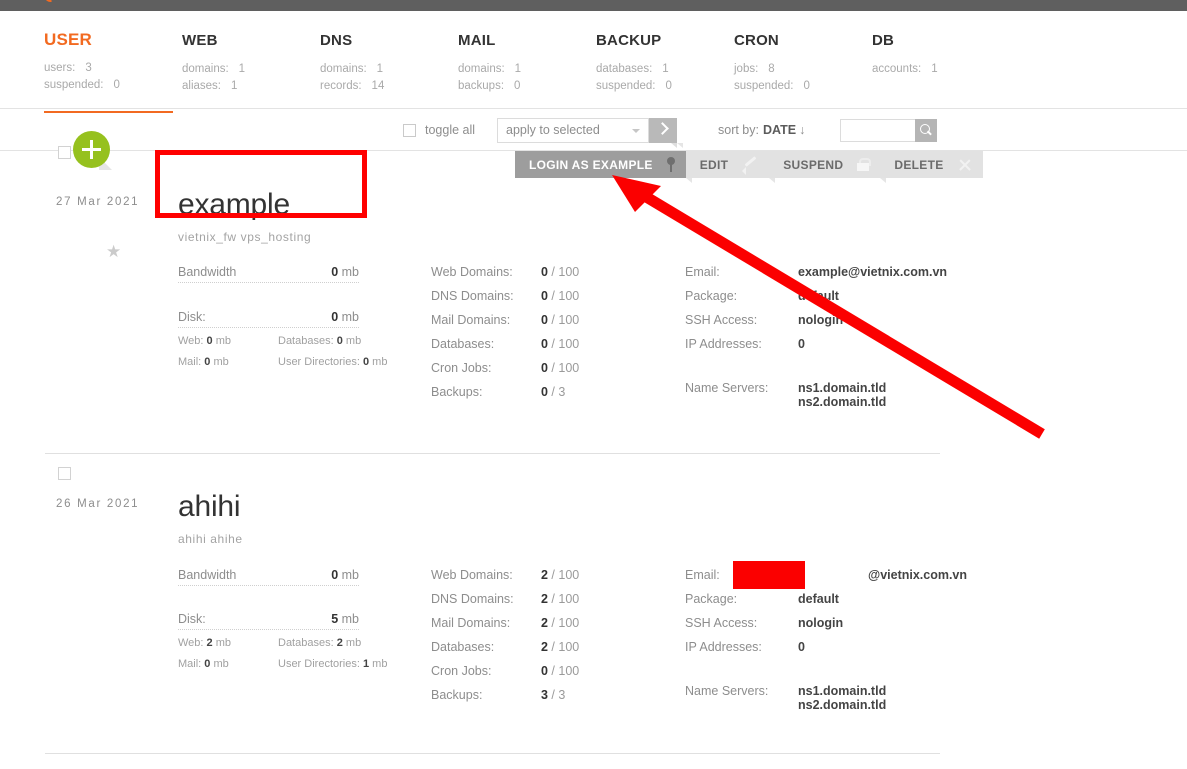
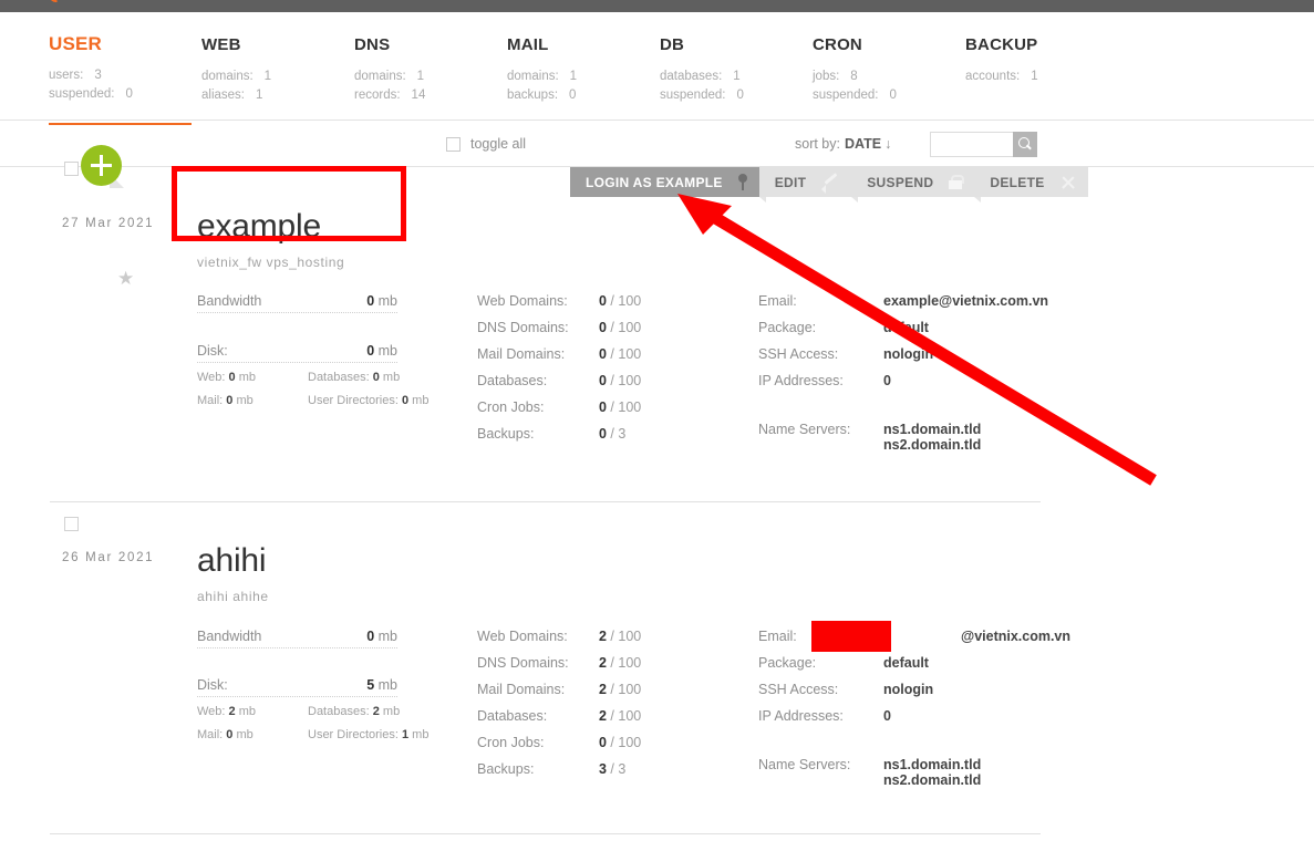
  USER
  users:
  3
  suspended:
  0
  WEB
  domains:
  1
  aliases:
  1
  DNS
  domains:
  1
  records:
  14
  MAIL
  domains:
  1
  backups:
  0
- BACKUP
+ DB
  databases:
  1
  suspended:
  0
  CRON
  jobs:
  8
  suspended:
  0
- DB
+ BACKUP
  accounts:
  1
  toggle all
- apply to selected
  sort by: DATE ↓
  LOGIN AS EXAMPLE
  EDIT
  SUSPEND
  DELETE
  27 Mar 2021
  ★
  example
  vietnix_fw vps_hosting
  Bandwidth
  0 mb
  Disk:
  0 mb
  Web: 0 mb
  Databases: 0 mb
  Mail: 0 mb
  User Directories: 0 mb
  Web Domains:
  0 / 100
  DNS Domains:
  0 / 100
  Mail Domains:
  0 / 100
  Databases:
  0 / 100
  Cron Jobs:
  0 / 100
  Backups:
  0 / 3
  Email:
  example@vietnix.com.vn
  Package:
  SSH Access:
  nologin
  IP Addresses:
  0
  Name Servers:
  ns1.domain.tld
  ns2.domain.tld
  26 Mar 2021
  ahihi
  ahihi ahihe
  Bandwidth
  0 mb
  Disk:
  5 mb
  Web: 2 mb
  Databases: 2 mb
  Mail: 0 mb
  User Directories: 1 mb
  Web Domains:
  2 / 100
  DNS Domains:
  2 / 100
  Mail Domains:
  2 / 100
  Databases:
  2 / 100
  Cron Jobs:
  0 / 100
  Backups:
  3 / 3
  Email:
  @vietnix.com.vn
  Package:
  default
  SSH Access:
  nologin
  IP Addresses:
  0
  Name Servers:
  ns1.domain.tld
  ns2.domain.tld
